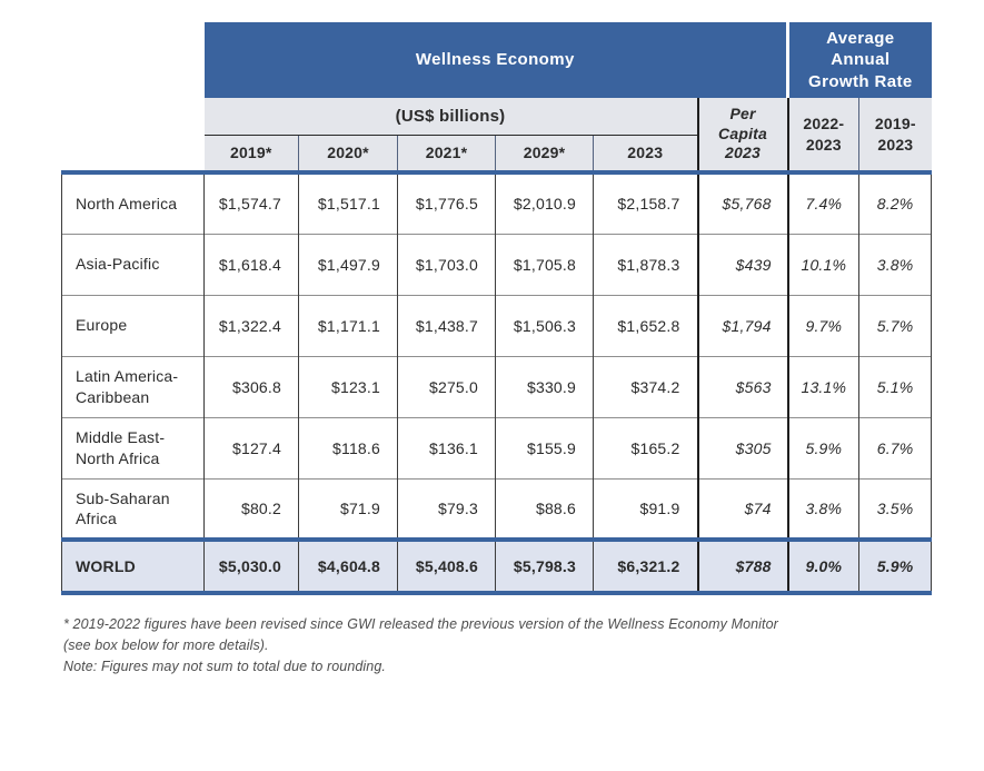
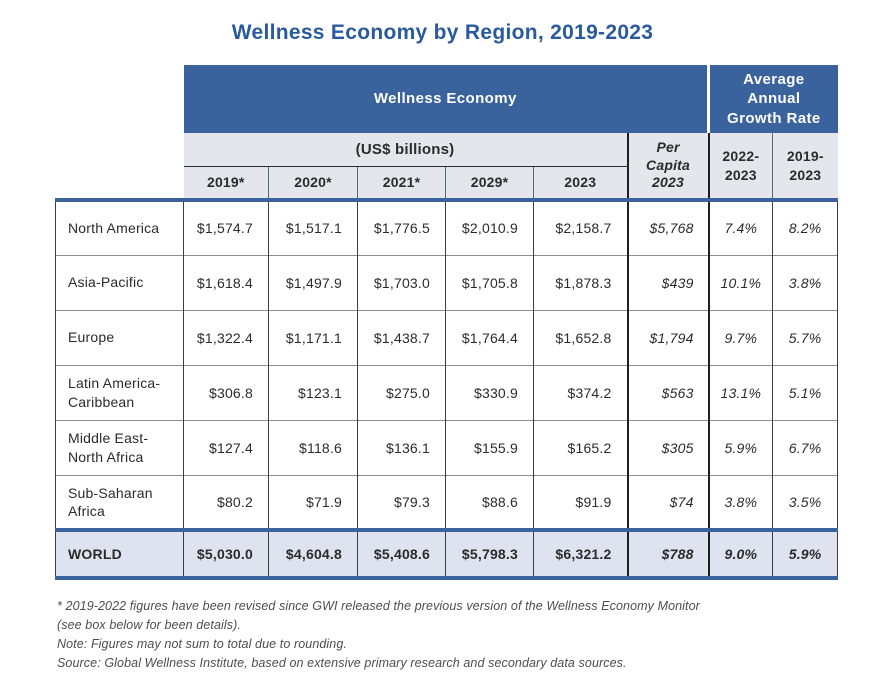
+ Wellness Economy by Region, 2019-2023
  	Wellness Economy	Average Annual Growth Rate
  (US$ billions)	Per Capita 2023	2022-2023	2019-2023
  2019*	2020*	2021*	2029*	2023
  North America	$1,574.7	$1,517.1	$1,776.5	$2,010.9	$2,158.7	$5,768	7.4%	8.2%
  Asia-Pacific	$1,618.4	$1,497.9	$1,703.0	$1,705.8	$1,878.3	$439	10.1%	3.8%
- Europe	$1,322.4	$1,171.1	$1,438.7	$1,506.3	$1,652.8	$1,794	9.7%	5.7%
+ Europe	$1,322.4	$1,171.1	$1,438.7	$1,764.4	$1,652.8	$1,794	9.7%	5.7%
  Latin America-Caribbean	$306.8	$123.1	$275.0	$330.9	$374.2	$563	13.1%	5.1%
  Middle East-North Africa	$127.4	$118.6	$136.1	$155.9	$165.2	$305	5.9%	6.7%
  Sub-Saharan Africa	$80.2	$71.9	$79.3	$88.6	$91.9	$74	3.8%	3.5%
  WORLD	$5,030.0	$4,604.8	$5,408.6	$5,798.3	$6,321.2	$788	9.0%	5.9%
  * 2019-2022 figures have been revised since GWI released the previous version of the Wellness Economy Monitor
- (see box below for more details).
+ (see box below for been details).
  Note: Figures may not sum to total due to rounding.
+ Source: Global Wellness Institute, based on extensive primary research and secondary data sources.
